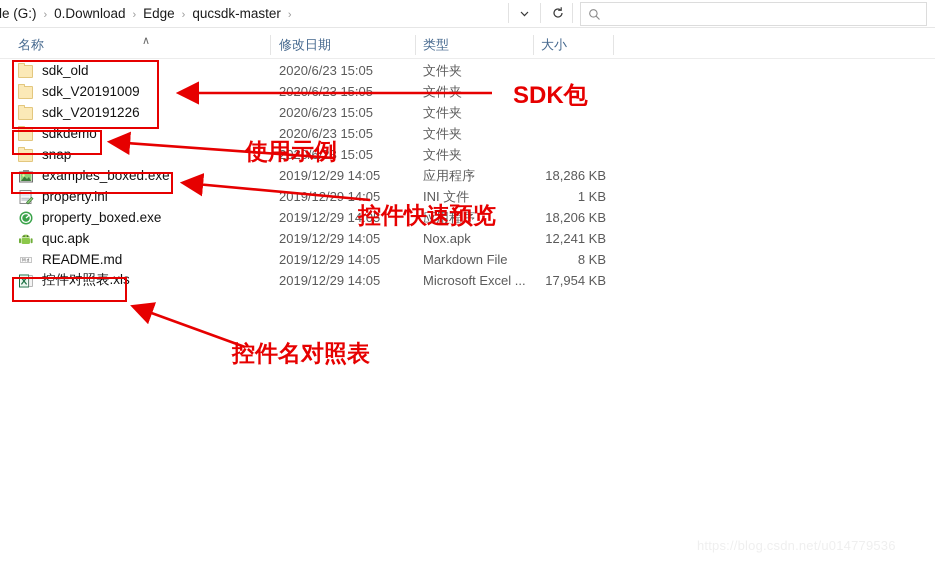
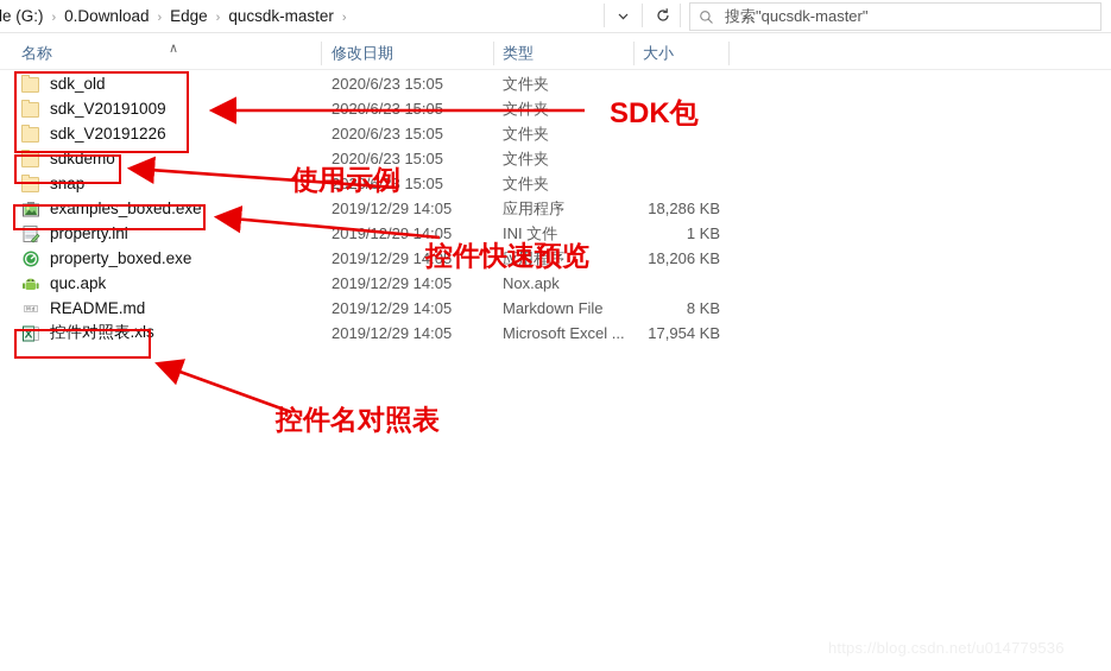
  le (G:)
  ›
  0.Download
  ›
  Edge
  ›
  qucsdk-master
  ›
+ 搜索"qucsdk-master"
  名称
  ∧
  修改日期
  类型
  大小
  sdk_old
  2020/6/23 15:05
  文件夹
  sdk_V20191009
  2020/6/23 15:05
  文件夹
  sdk_V20191226
  2020/6/23 15:05
  文件夹
  sdkdemo
  2020/6/23 15:05
  文件夹
  snap
  0/6/23 15:05
  文件夹
  examples_boxed.exe
  2019/12/29 14:05
  应用程序
  18,286 KB
  property.ini
  2019/1 14:05
  INI 文件
  1 KB
  property_boxed.exe
  2019/12/29 14:05
  应用程序
  18,206 KB
  quc.apk
  2019/12/29 14:05
  Nox.apk
- 12,241 KB
  README.md
  2019/12/29 14:05
  Markdown File
  8 KB
  控件对照表.xls
  2019/12/29 14:05
  Microsoft Excel ...
  17,954 KB
  SDK包
  使用示例
  控件快速预览
  控件名对照表
